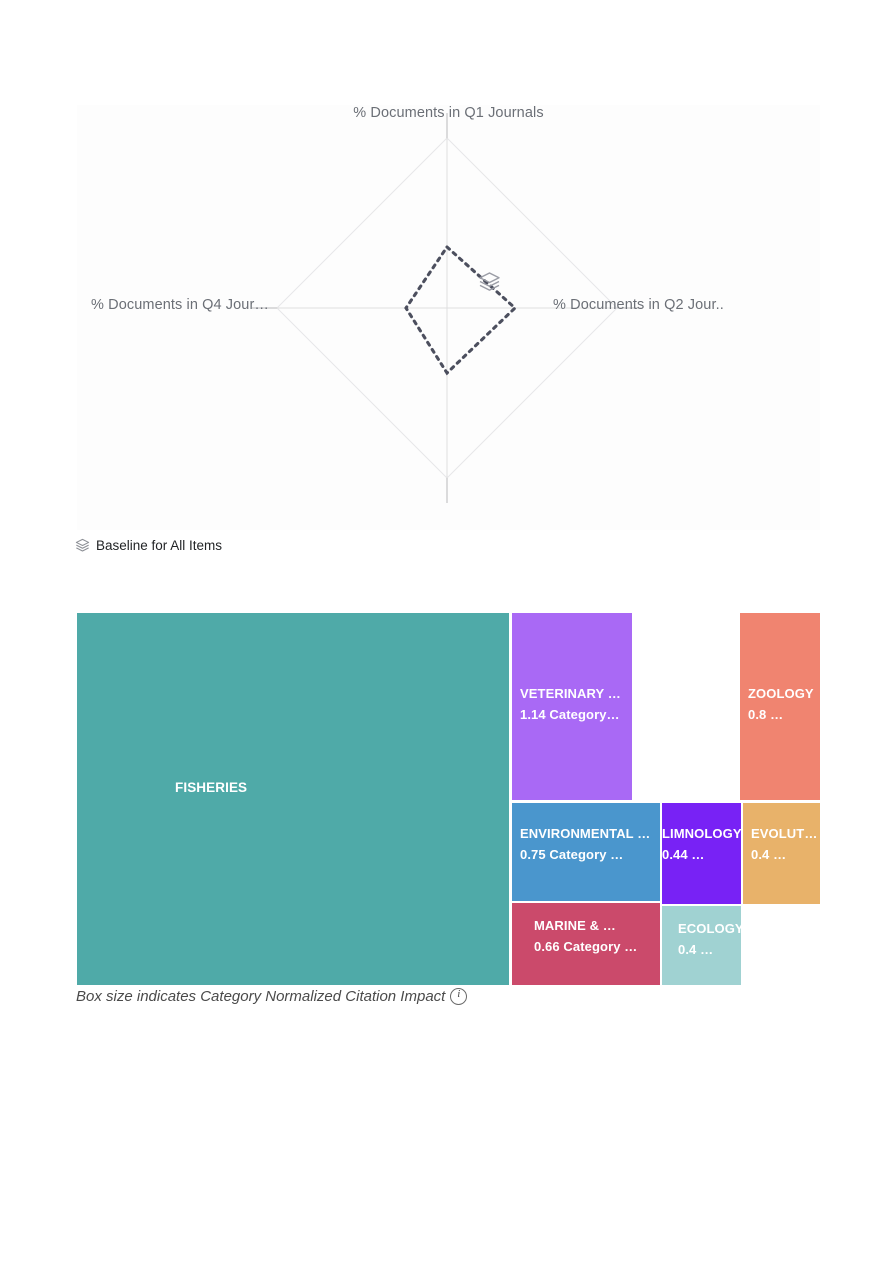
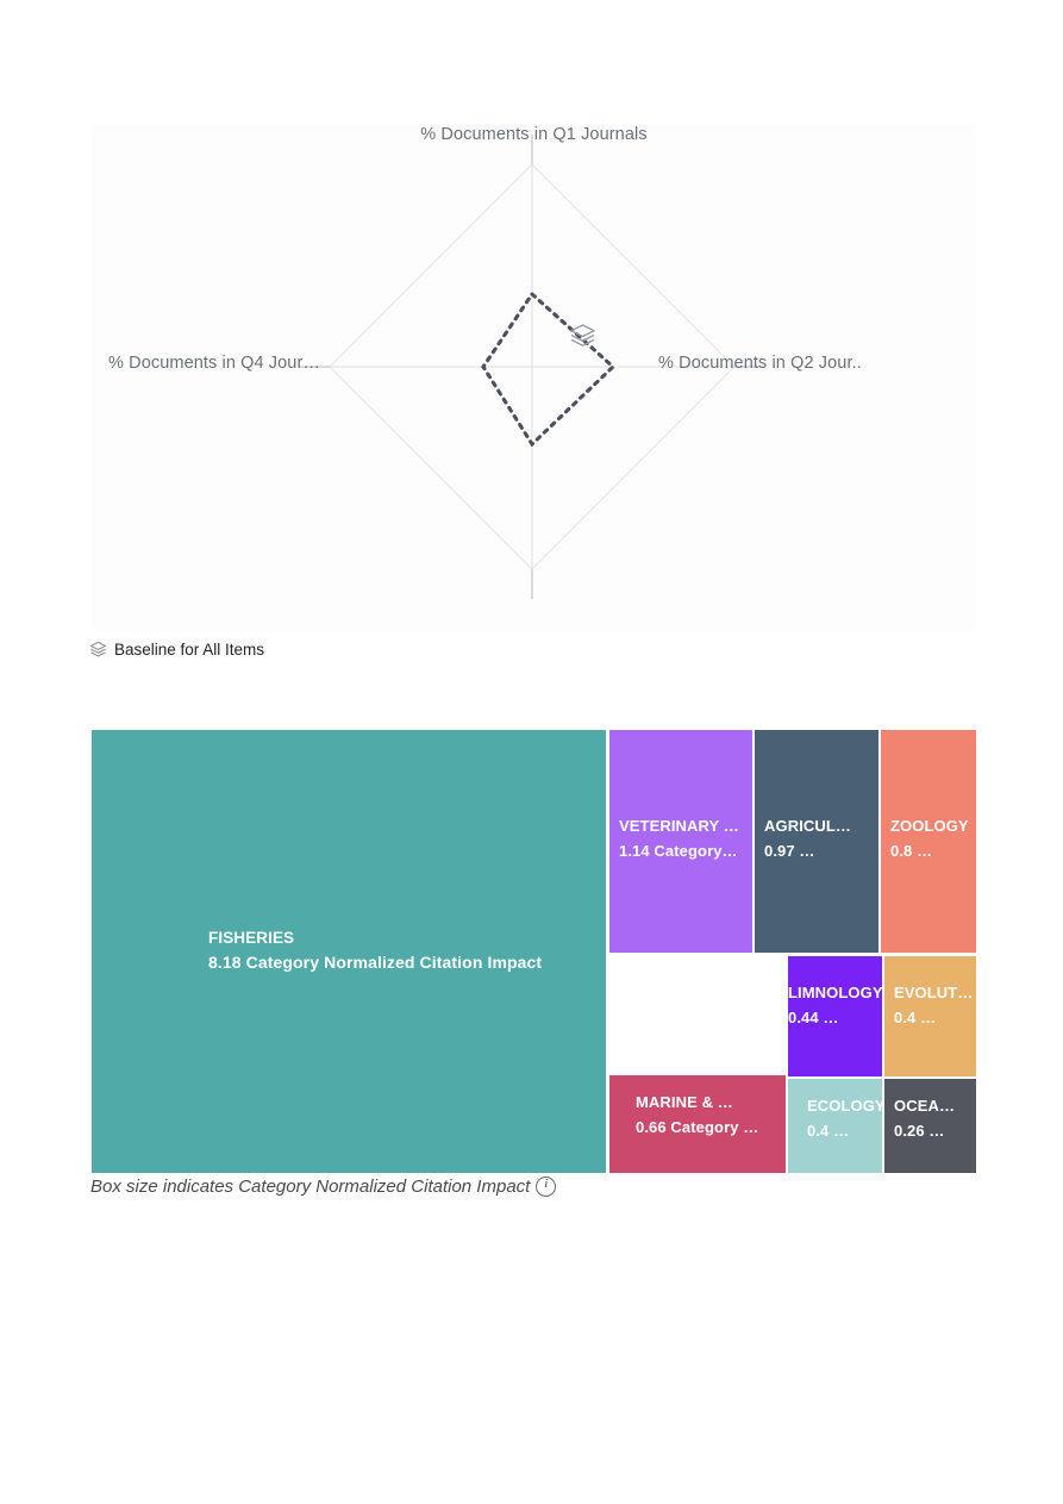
  % Documents in Q1 Journals
  % Documents in Q2 Jour..
  % Documents in Q4 Jour…
  Baseline for All Items
  FISHERIES
+ 8.18 Category Normalized Citation Impact
  VETERINARY …
  1.14 Category…
+ AGRICUL…
+ 0.97 …
  ZOOLOGY
  0.8 …
- ENVIRONMENTAL …
- 0.75 Category …
  LIMNOLOGY
  0.44 …
  EVOLUT…
  0.4 …
  MARINE & …
  0.66 Category …
  ECOLOGY
  0.4 …
+ OCEA…
+ 0.26 …
  Box size indicates Category Normalized Citation Impact
